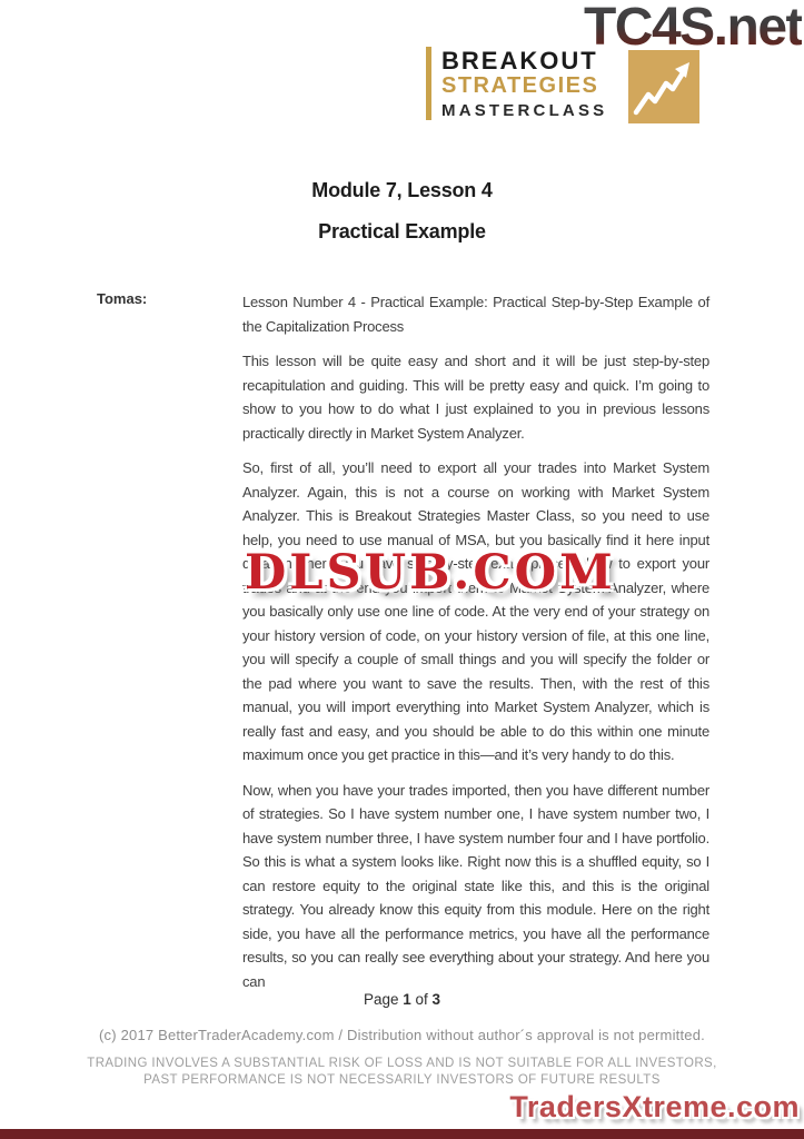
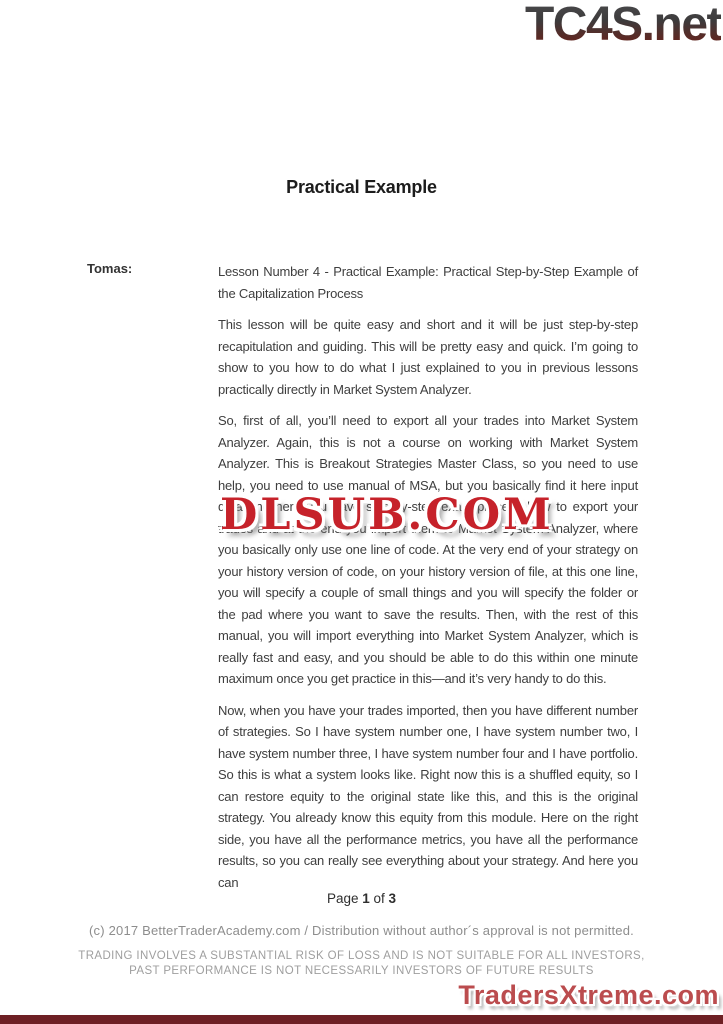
  TC4S.net
- BREAKOUT
- STRATEGIES
- MASTERCLASS
- Module 7, Lesson 4
  Practical Example
  Tomas:
  Lesson Number 4 - Practical Example: Practical Step-by-Step Example of the Capitalization Process
  This lesson will be quite easy and short and it will be just step-by-step recapitulation and guiding. This will be pretty easy and quick. I’m going to show to you how to do what I just explained to you in previous lessons practically directly in Market System Analyzer.
  So, first of all, you’ll need to export all your trades into Market System Analyzer. Again, this is not a course on working with Market System Analyzer. This is Breakout Strategies Master Class, so you need to use help, you need to use manual of MSA, but you basically find it here input data and here you have step-by-step exact process how to export your trades and at the end you import them to Market System Analyzer, where you basically only use one line of code. At the very end of your strategy on your history version of code, on your history version of file, at this one line, you will specify a couple of small things and you will specify the folder or the pad where you want to save the results. Then, with the rest of this manual, you will import everything into Market System Analyzer, which is really fast and easy, and you should be able to do this within one minute maximum once you get practice in this—and it’s very handy to do this.
  Now, when you have your trades imported, then you have different number of strategies. So I have system number one, I have system number two, I have system number three, I have system number four and I have portfolio. So this is what a system looks like. Right now this is a shuffled equity, so I can restore equity to the original state like this, and this is the original strategy. You already know this equity from this module. Here on the right side, you have all the performance metrics, you have all the performance results, so you can really see everything about your strategy. And here you can
  DLSUB.COM
  Page 1 of 3
  (c) 2017 BetterTraderAcademy.com / Distribution without author´s approval is not permitted.
  TRADING INVOLVES A SUBSTANTIAL RISK OF LOSS AND IS NOT SUITABLE FOR ALL INVESTORS,
  PAST PERFORMANCE IS NOT NECESSARILY INVESTORS OF FUTURE RESULTS
  TradersXtreme.com
